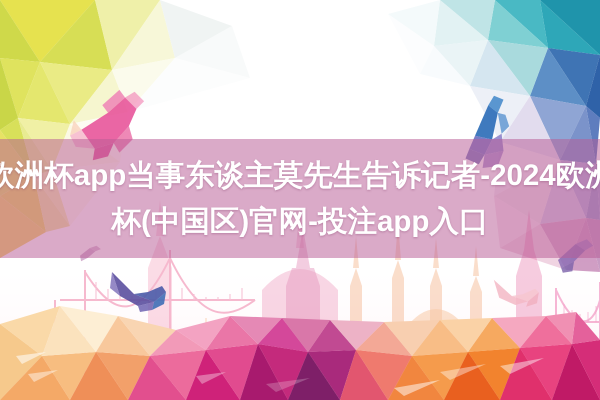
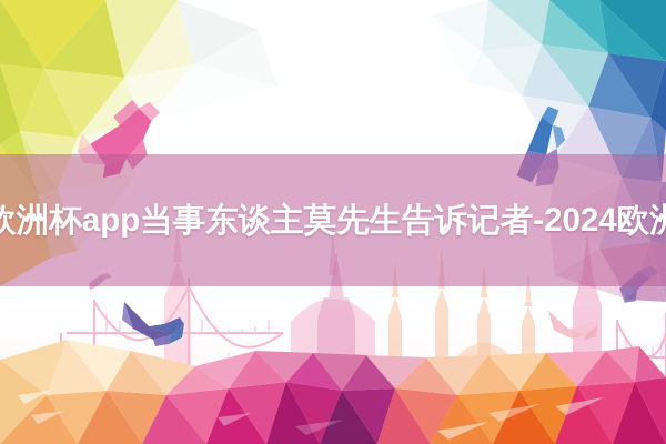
  欧洲杯app当事东谈主莫先生告诉记者-2024欧
- 杯(中国区)官网-投注app入口
